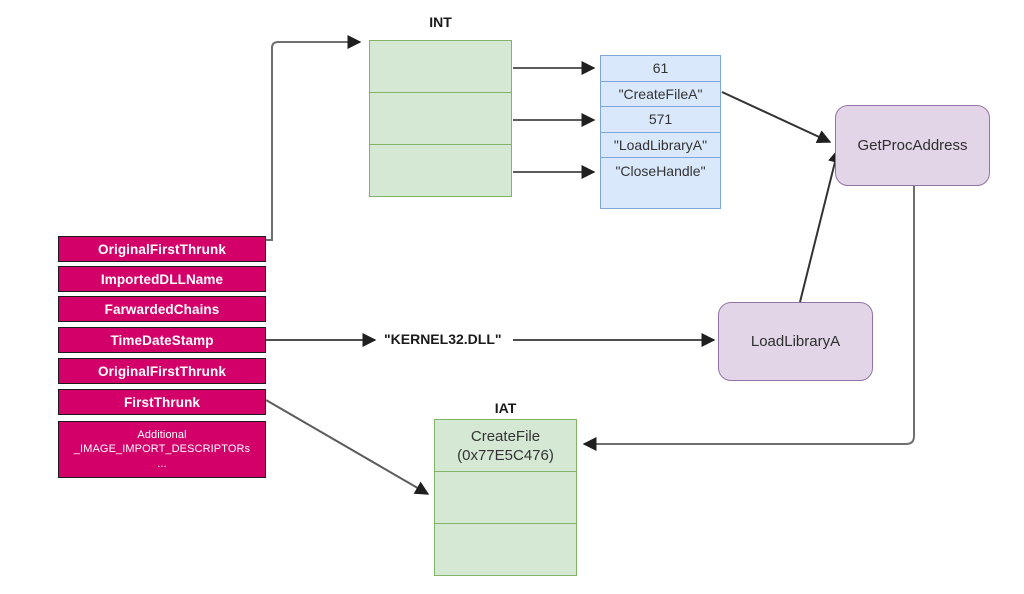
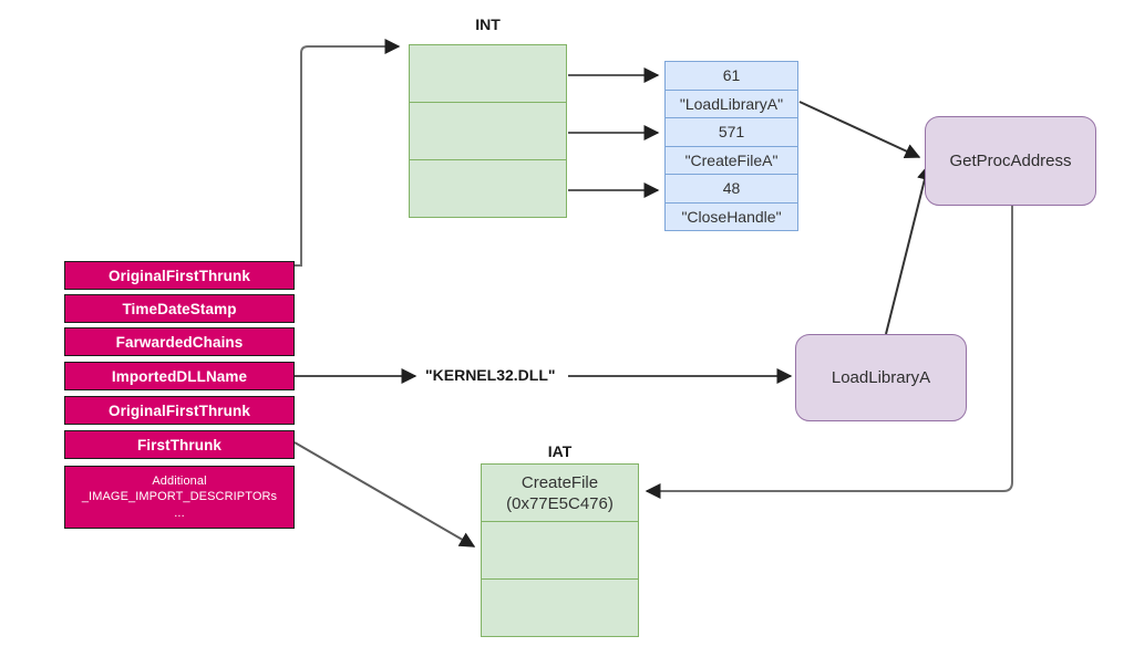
  OriginalFirstThrunk
- ImportedDLLName
+ TimeDateStamp
  FarwardedChains
- TimeDateStamp
+ ImportedDLLName
  OriginalFirstThrunk
  FirstThrunk
  Additional
  _IMAGE_IMPORT_DESCRIPTORs
  ...
  INT
  61
- "CreateFileA"
+ "LoadLibraryA"
  571
- "LoadLibraryA"
+ "CreateFileA"
+ 48
  "CloseHandle"
  "KERNEL32.DLL"
  GetProcAddress
  LoadLibraryA
  IAT
  CreateFile
  (0x77E5C476)
